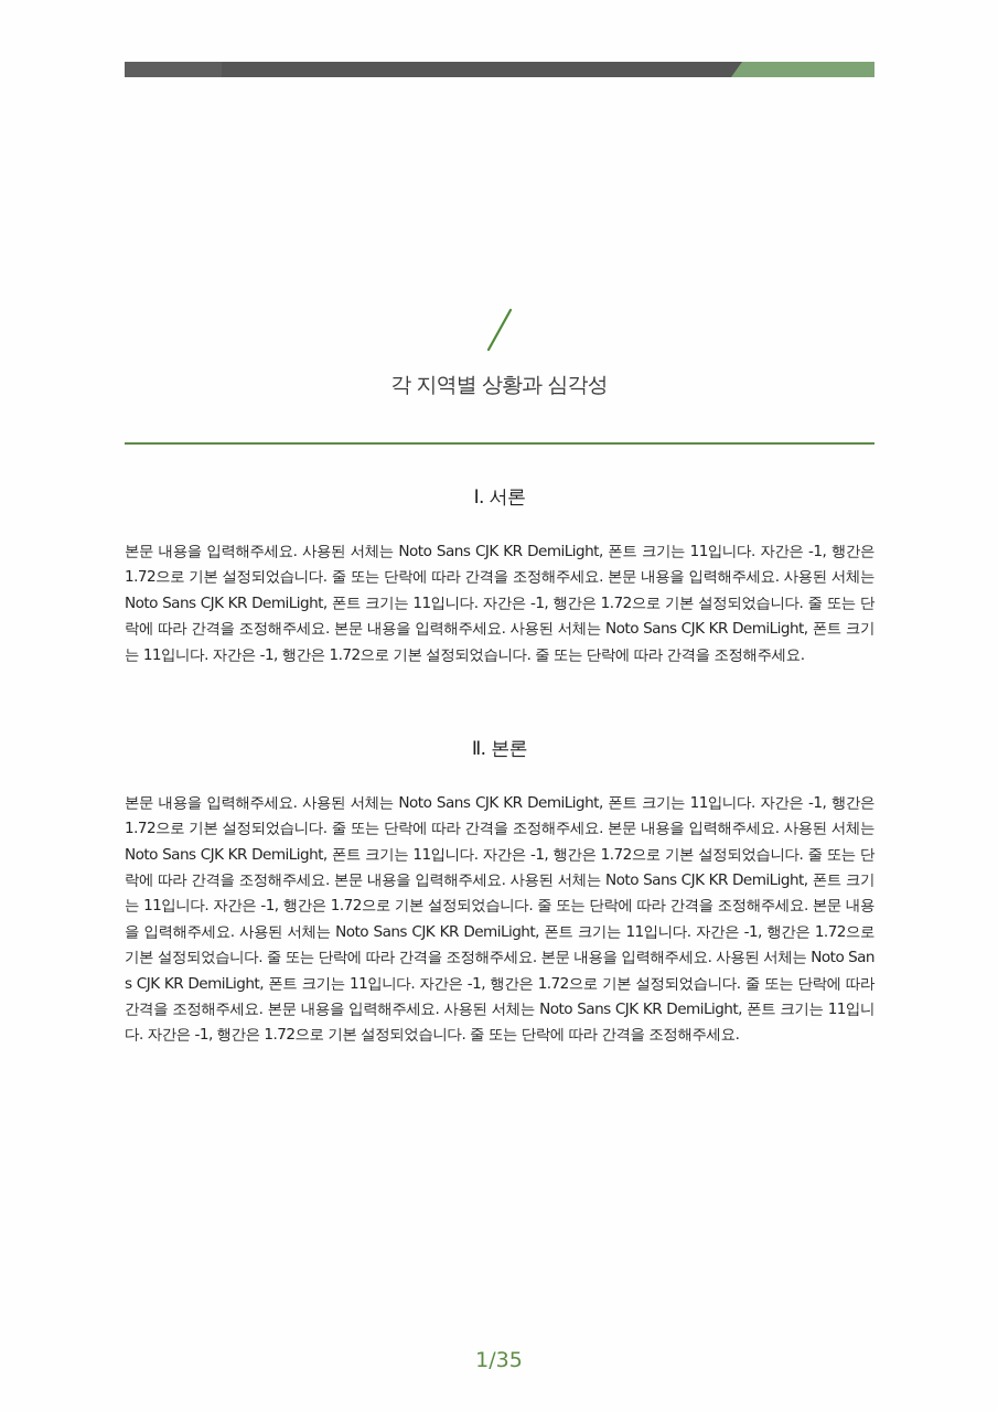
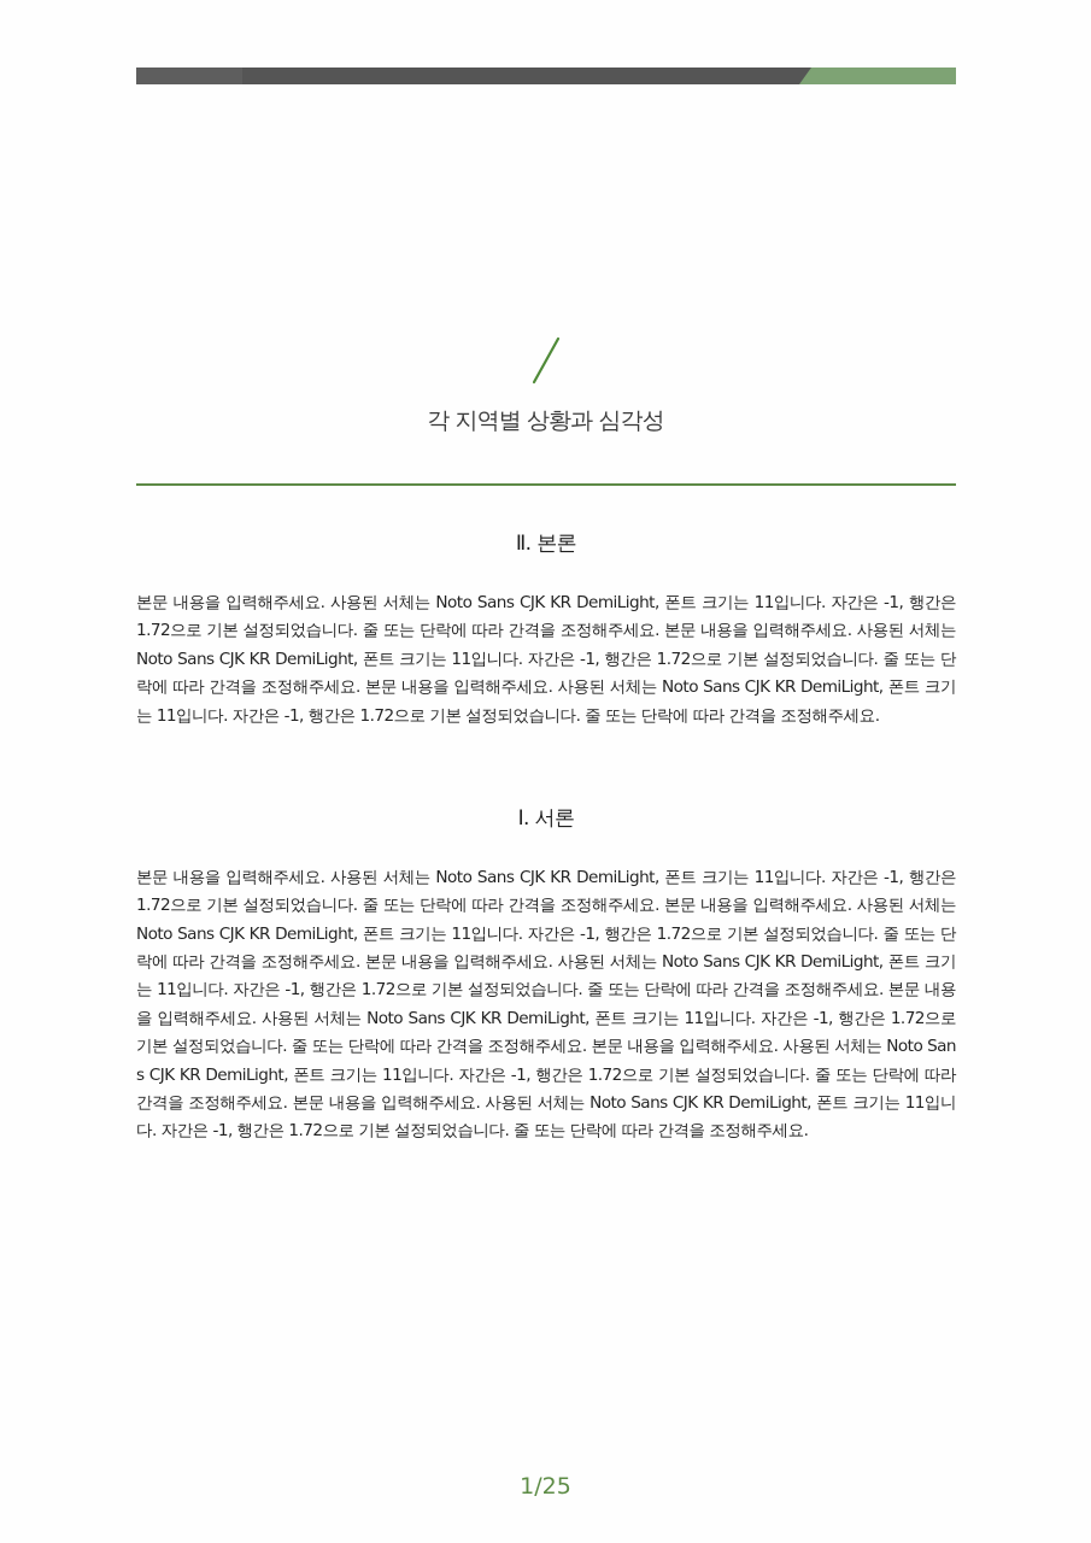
  각 지역별 상황과 심각성
- Ⅰ. 서론
+ Ⅱ. 본론
  본문 내용을 입력해주세요. 사용된 서체는 Noto Sans CJK KR DemiLight, 폰트 크기는 11입니다. 자간은 -1, 행간은 1.72으로 기본 설정되었습니다. 줄 또는 단락에 따라 간격을 조정해주세요. 본문 내용을 입력해주세요. 사용된 서체는 Noto Sans CJK KR DemiLight, 폰트 크기는 11입니다. 자간은 -1, 행간은 1.72으로 기본 설정되었습니다. 줄 또는 단락에 따라 간격을 조정해주세요. 본문 내용을 입력해주세요. 사용된 서체는 Noto Sans CJK KR DemiLight, 폰트 크기는 11입니다. 자간은 -1, 행간은 1.72으로 기본 설정되었습니다. 줄 또는 단락에 따라 간격을 조정해주세요.
- Ⅱ. 본론
+ Ⅰ. 서론
  본문 내용을 입력해주세요. 사용된 서체는 Noto Sans CJK KR DemiLight, 폰트 크기는 11입니다. 자간은 -1, 행간은 1.72으로 기본 설정되었습니다. 줄 또는 단락에 따라 간격을 조정해주세요. 본문 내용을 입력해주세요. 사용된 서체는 Noto Sans CJK KR DemiLight, 폰트 크기는 11입니다. 자간은 -1, 행간은 1.72으로 기본 설정되었습니다. 줄 또는 단락에 따라 간격을 조정해주세요. 본문 내용을 입력해주세요. 사용된 서체는 Noto Sans CJK KR DemiLight, 폰트 크기는 11입니다. 자간은 -1, 행간은 1.72으로 기본 설정되었습니다. 줄 또는 단락에 따라 간격을 조정해주세요. 본문 내용을 입력해주세요. 사용된 서체는 Noto Sans CJK KR DemiLight, 폰트 크기는 11입니다. 자간은 -1, 행간은 1.72으로 기본 설정되었습니다. 줄 또는 단락에 따라 간격을 조정해주세요. 본문 내용을 입력해주세요. 사용된 서체는 Noto Sans CJK KR DemiLight, 폰트 크기는 11입니다. 자간은 -1, 행간은 1.72으로 기본 설정되었습니다. 줄 또는 단락에 따라 간격을 조정해주세요. 본문 내용을 입력해주세요. 사용된 서체는 Noto Sans CJK KR DemiLight, 폰트 크기는 11입니다. 자간은 -1, 행간은 1.72으로 기본 설정되었습니다. 줄 또는 단락에 따라 간격을 조정해주세요.
- 1/35
+ 1/25
